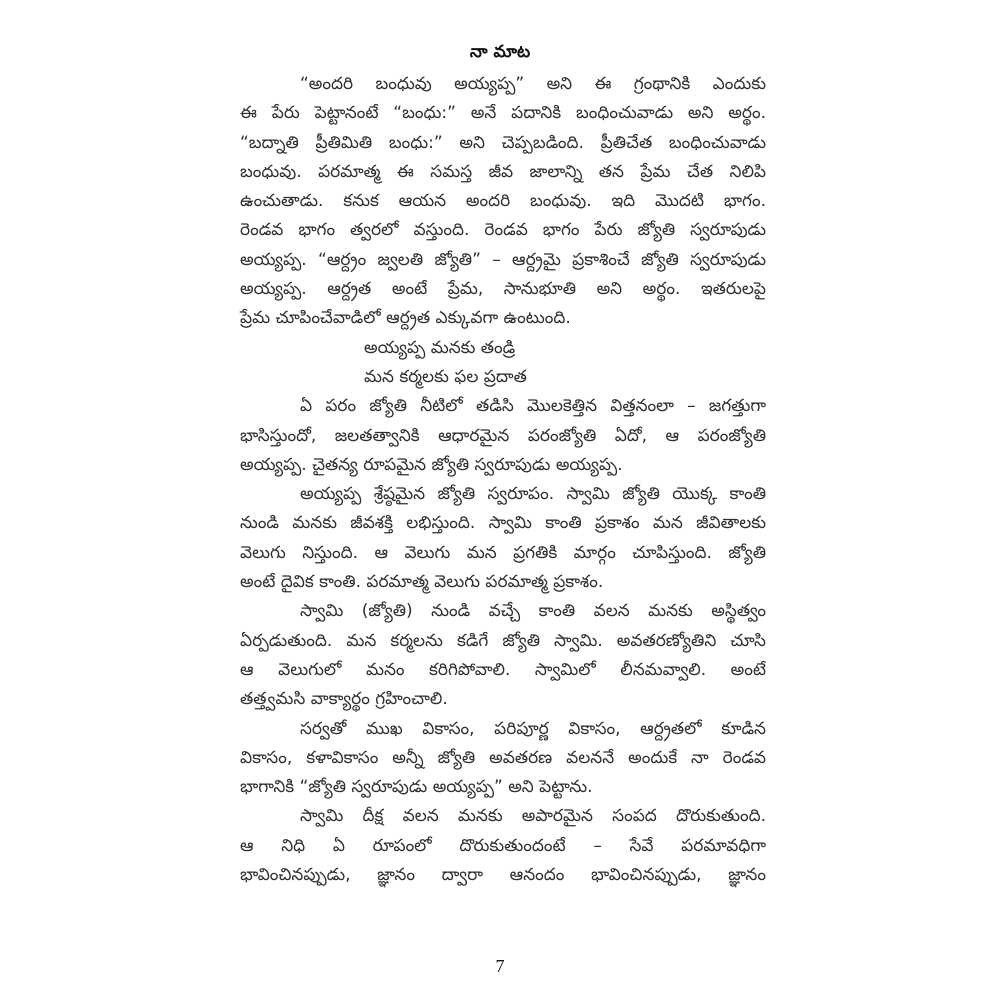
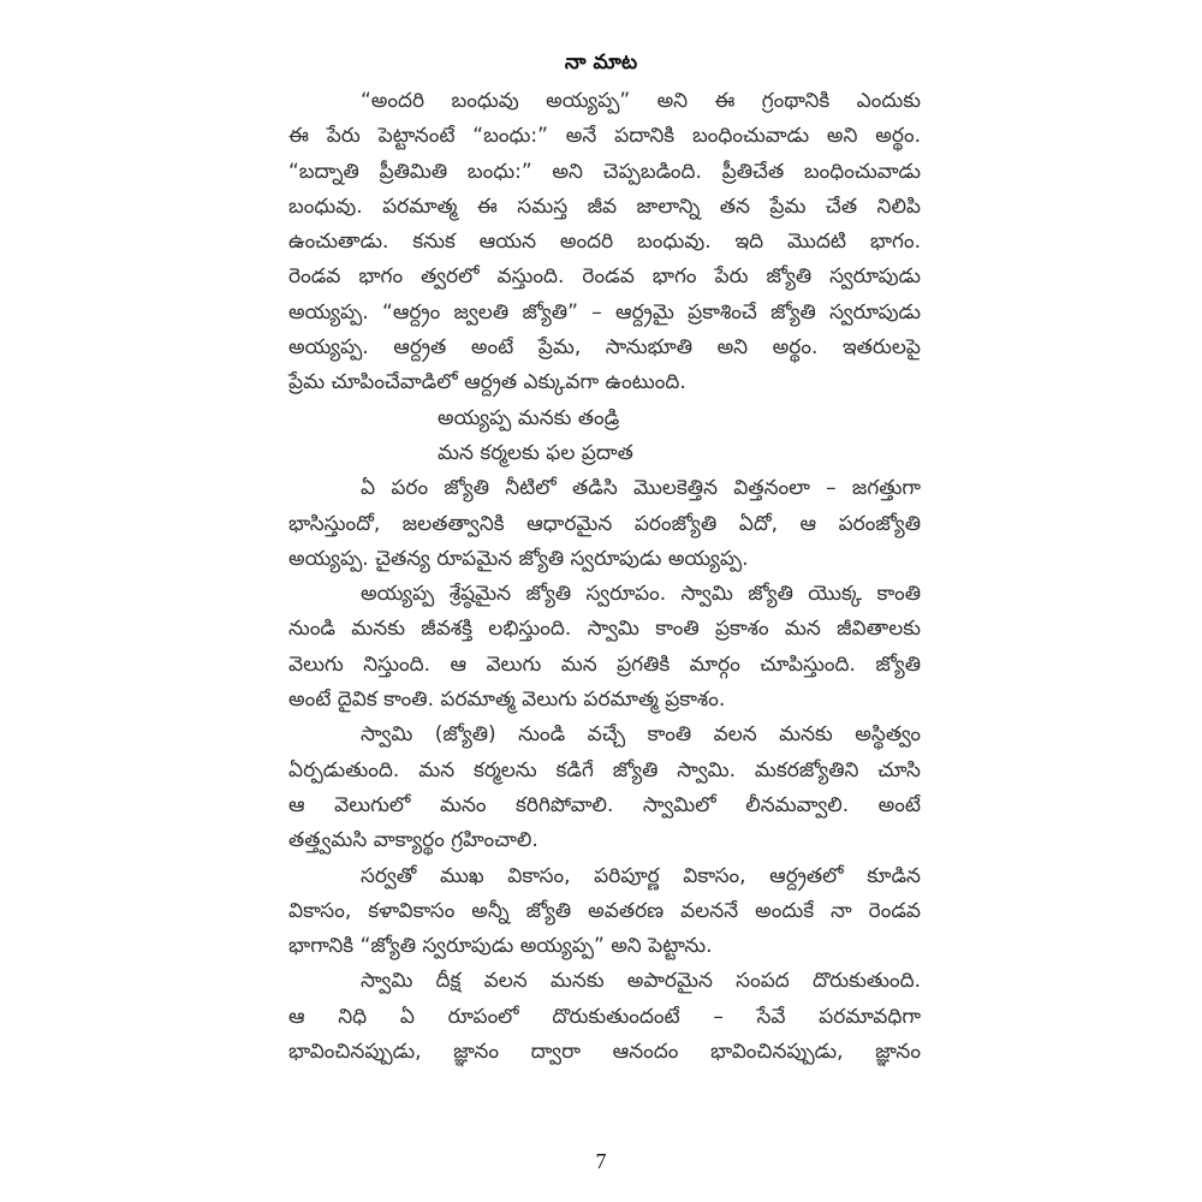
  నా మాట
  “అందరి బంధువు అయ్యప్ప” అని ఈ గ్రంథానికి ఎందుకు
  ఈ పేరు పెట్టానంటే “బంధు:” అనే పదానికి బంధించువాడు అని అర్థం.
  “బద్నాతి ప్రీతిమితి బంధు:” అని చెప్పబడింది. ప్రీతిచేత బంధించువాడు
  బంధువు. పరమాత్మ ఈ సమస్త జీవ జాలాన్ని తన ప్రేమ చేత నిలిపి
  ఉంచుతాడు. కనుక ఆయన అందరి బంధువు. ఇది మొదటి భాగం.
  రెండవ భాగం త్వరలో వస్తుంది. రెండవ భాగం పేరు జ్యోతి స్వరూపుడు
  అయ్యప్ప. “ఆర్ద్రం జ్వలతి జ్యోతి” – ఆర్ద్రమై ప్రకాశించే జ్యోతి స్వరూపుడు
  అయ్యప్ప. ఆర్ద్రత అంటే ప్రేమ, సానుభూతి అని అర్థం. ఇతరులపై
  ప్రేమ చూపించేవాడిలో ఆర్ద్రత ఎక్కువగా ఉంటుంది.
  అయ్యప్ప మనకు తండ్రి
  మన కర్మలకు ఫల ప్రదాత
  ఏ పరం జ్యోతి నీటిలో తడిసి మొలకెత్తిన విత్తనంలా – జగత్తుగా
  భాసిస్తుందో, జలతత్వానికి ఆధారమైన పరంజ్యోతి ఏదో, ఆ పరంజ్యోతి
  అయ్యప్ప. చైతన్య రూపమైన జ్యోతి స్వరూపుడు అయ్యప్ప.
  అయ్యప్ప శ్రేష్ఠమైన జ్యోతి స్వరూపం. స్వామి జ్యోతి యొక్క కాంతి
  నుండి మనకు జీవశక్తి లభిస్తుంది. స్వామి కాంతి ప్రకాశం మన జీవితాలకు
  వెలుగు నిస్తుంది. ఆ వెలుగు మన ప్రగతికి మార్గం చూపిస్తుంది. జ్యోతి
  అంటే దైవిక కాంతి. పరమాత్మ వెలుగు పరమాత్మ ప్రకాశం.
  స్వామి (జ్యోతి) నుండి వచ్చే కాంతి వలన మనకు అస్థిత్వం
- ఏర్పడుతుంది. మన కర్మలను కడిగే జ్యోతి స్వామి. అవతరణ్యోతిని చూసి
+ ఏర్పడుతుంది. మన కర్మలను కడిగే జ్యోతి స్వామి. మకరజ్యోతిని చూసి
  ఆ వెలుగులో మనం కరిగిపోవాలి. స్వామిలో లీనమవ్వాలి. అంటే
  తత్త్వమసి వాక్యార్థం గ్రహించాలి.
  సర్వతో ముఖ వికాసం, పరిపూర్ణ వికాసం, ఆర్ద్రతలో కూడిన
  వికాసం, కళావికాసం అన్నీ జ్యోతి అవతరణ వలననే అందుకే నా రెండవ
  భాగానికి “జ్యోతి స్వరూపుడు అయ్యప్ప” అని పెట్టాను.
  స్వామి దీక్ష వలన మనకు అపారమైన సంపద దొరుకుతుంది.
  ఆ నిధి ఏ రూపంలో దొరుకుతుందంటే – సేవే పరమావధిగా
  భావించినప్పుడు, జ్ఞానం ద్వారా ఆనందం భావించినప్పుడు, జ్ఞానం
  7
